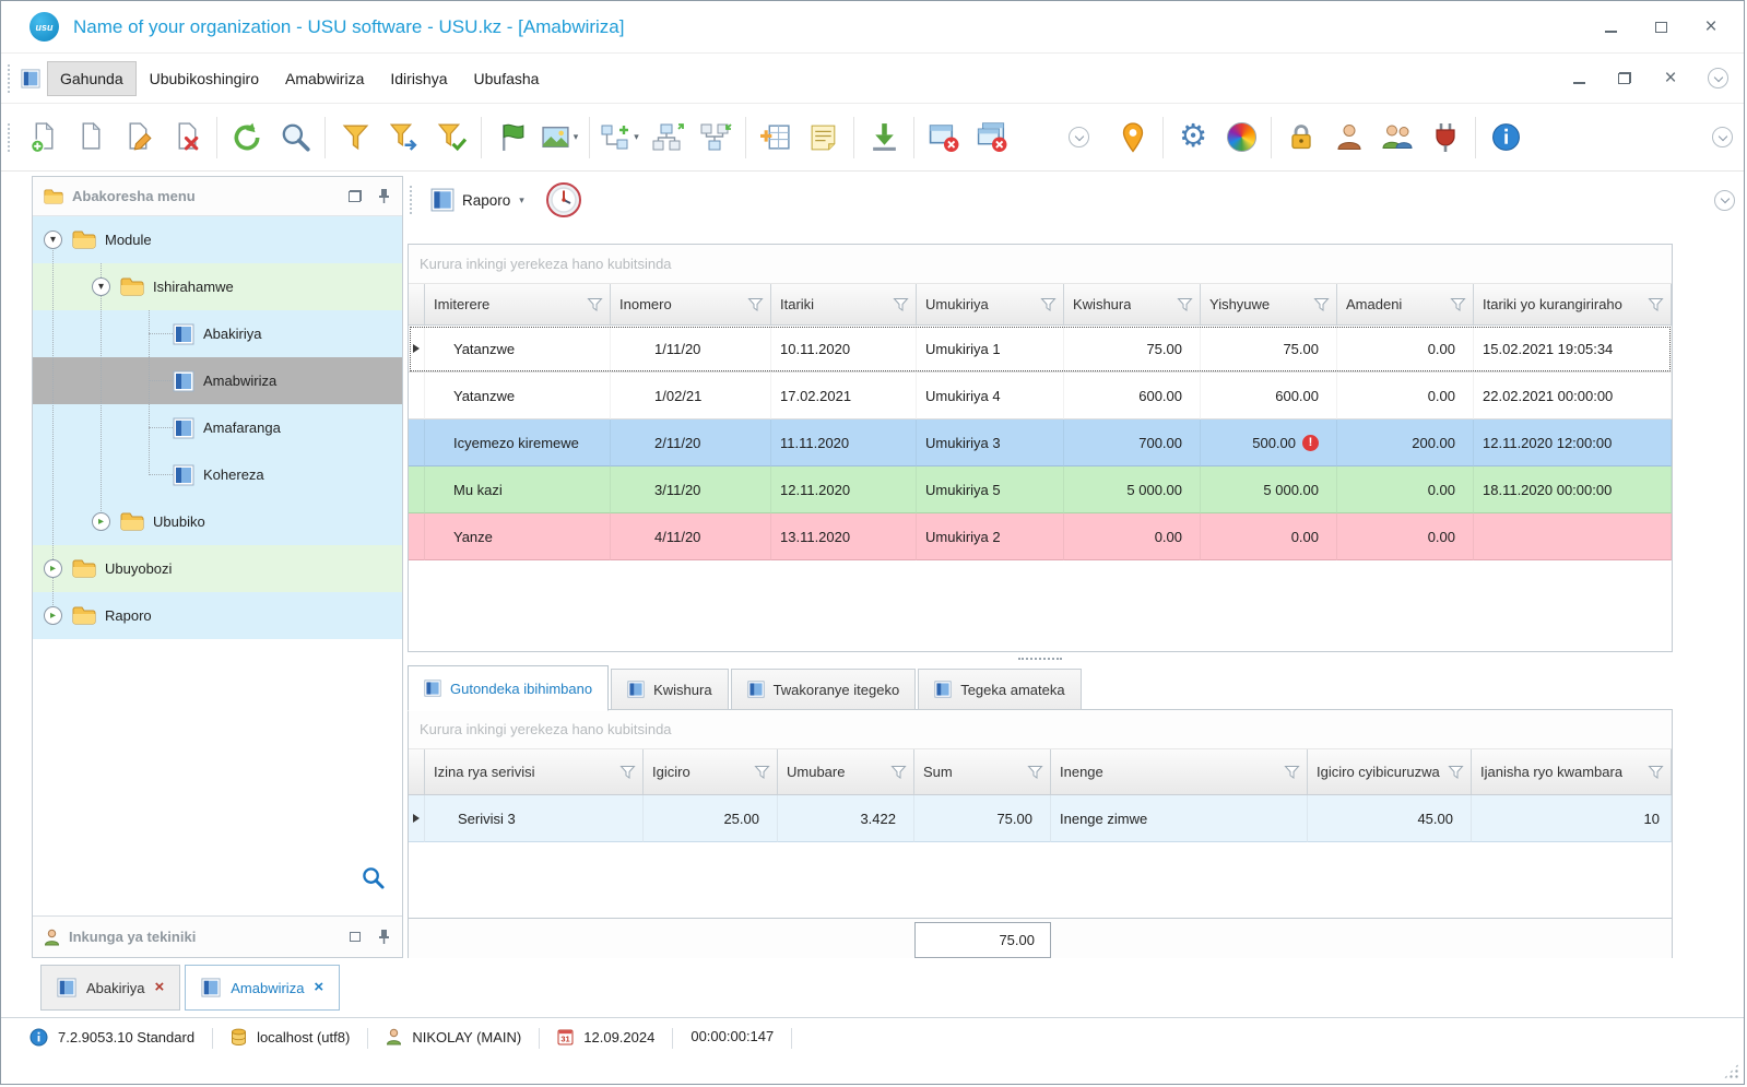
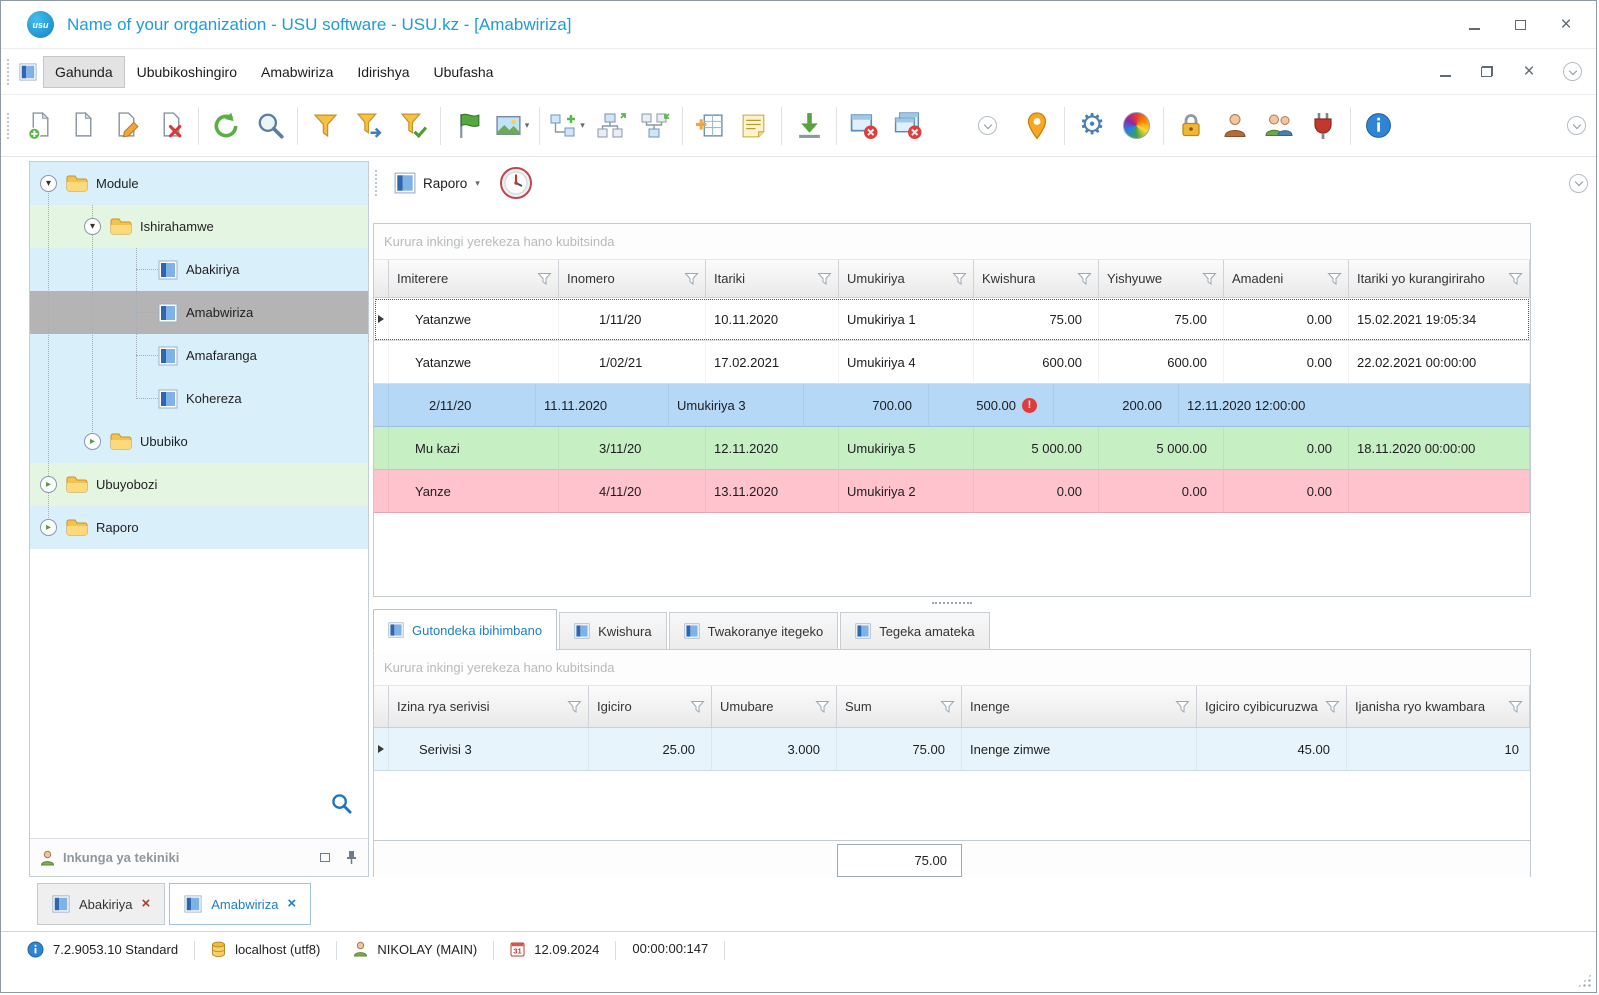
  usu
  Name of your organization - USU software - USU.kz - [Amabwiriza]
  ×
  Gahunda
  Ububikoshingiro
  Amabwiriza
  Idirishya
  Ubufasha
  ×
  ▾
  ▾
  ⚙
- Abakoresha menu
  ▾
  Module
  ▾
  Ishirahamwe
  Abakiriya
  Amabwiriza
  Amafaranga
  Kohereza
  ▸
  Ububiko
  ▸
  Ubuyobozi
  ▸
  Raporo
  Inkunga ya tekiniki
  Raporo
  ▾
  Kurura inkingi yerekeza hano kubitsinda
  Imiterere
  Inomero
  Itariki
  Umukiriya
  Kwishura
  Yishyuwe
  Amadeni
  Itariki yo kurangiriraho
  Yatanzwe
  1/11/20
  10.11.2020
  Umukiriya 1
  75.00
  75.00
  0.00
  15.02.2021 19:05:34
  Yatanzwe
  1/02/21
  17.02.2021
  Umukiriya 4
  600.00
  600.00
  0.00
  22.02.2021 00:00:00
- Icyemezo kiremewe
  2/11/20
  11.11.2020
  Umukiriya 3
  700.00
  500.00
  !
  200.00
  12.11.2020 12:00:00
  Mu kazi
  3/11/20
  12.11.2020
  Umukiriya 5
  5 000.00
  5 000.00
  0.00
  18.11.2020 00:00:00
  Yanze
  4/11/20
  13.11.2020
  Umukiriya 2
  0.00
  0.00
  0.00
  Gutondeka ibihimbano
  Kwishura
  Twakoranye itegeko
  Tegeka amateka
  Kurura inkingi yerekeza hano kubitsinda
  Izina rya serivisi
  Igiciro
  Umubare
  Sum
  Inenge
  Igiciro cyibicuruzwa
  Ijanisha ryo kwambara
  Serivisi 3
  25.00
- 3.422
+ 3.000
  75.00
  Inenge zimwe
  45.00
  10
  75.00
  Abakiriya
  ×
  Amabwiriza
  ×
  7.2.9053.10 Standard
  localhost (utf8)
  NIKOLAY (MAIN)
  31
  12.09.2024
  00:00:00:147
